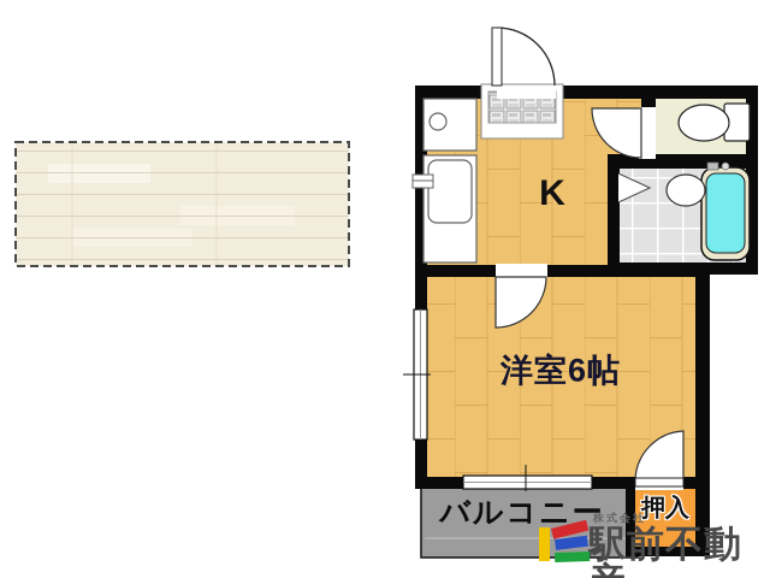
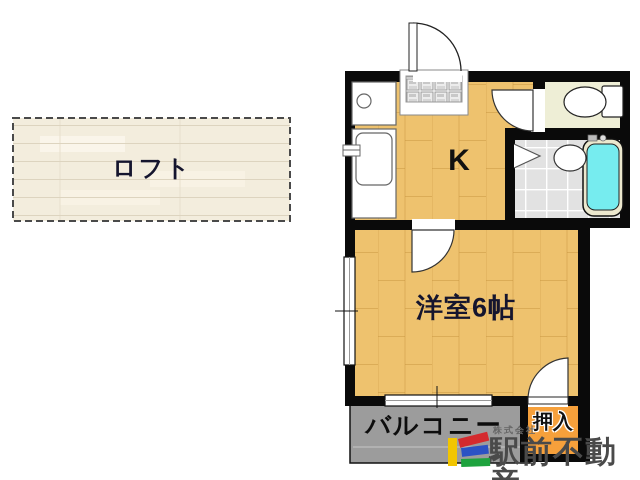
+ ロフト
  K
  洋室6帖
  バルコニー
  押入
  株式会社
  駅前不動
